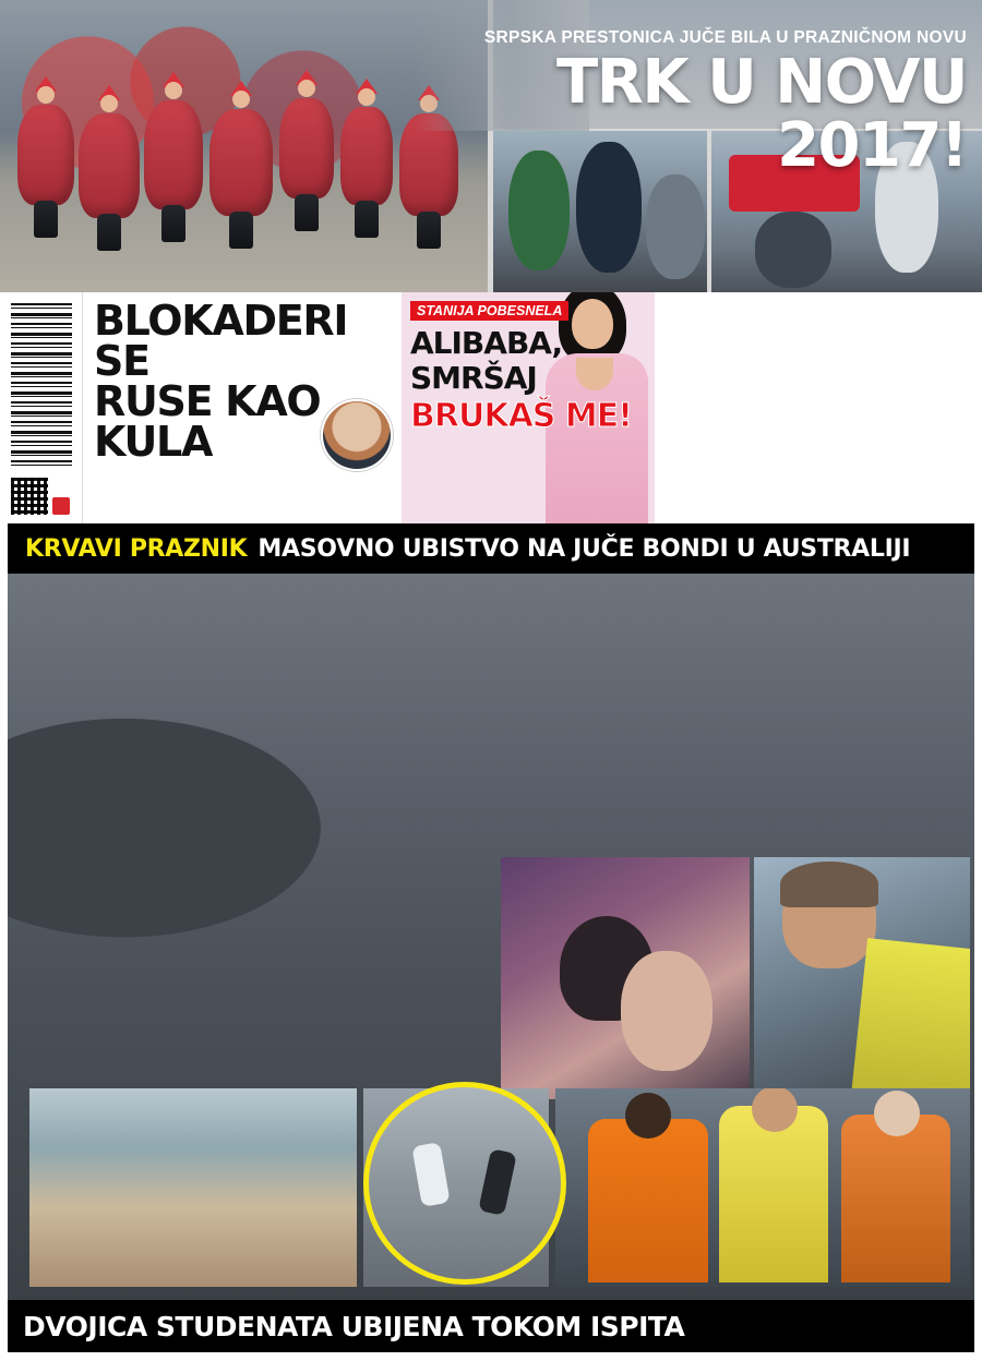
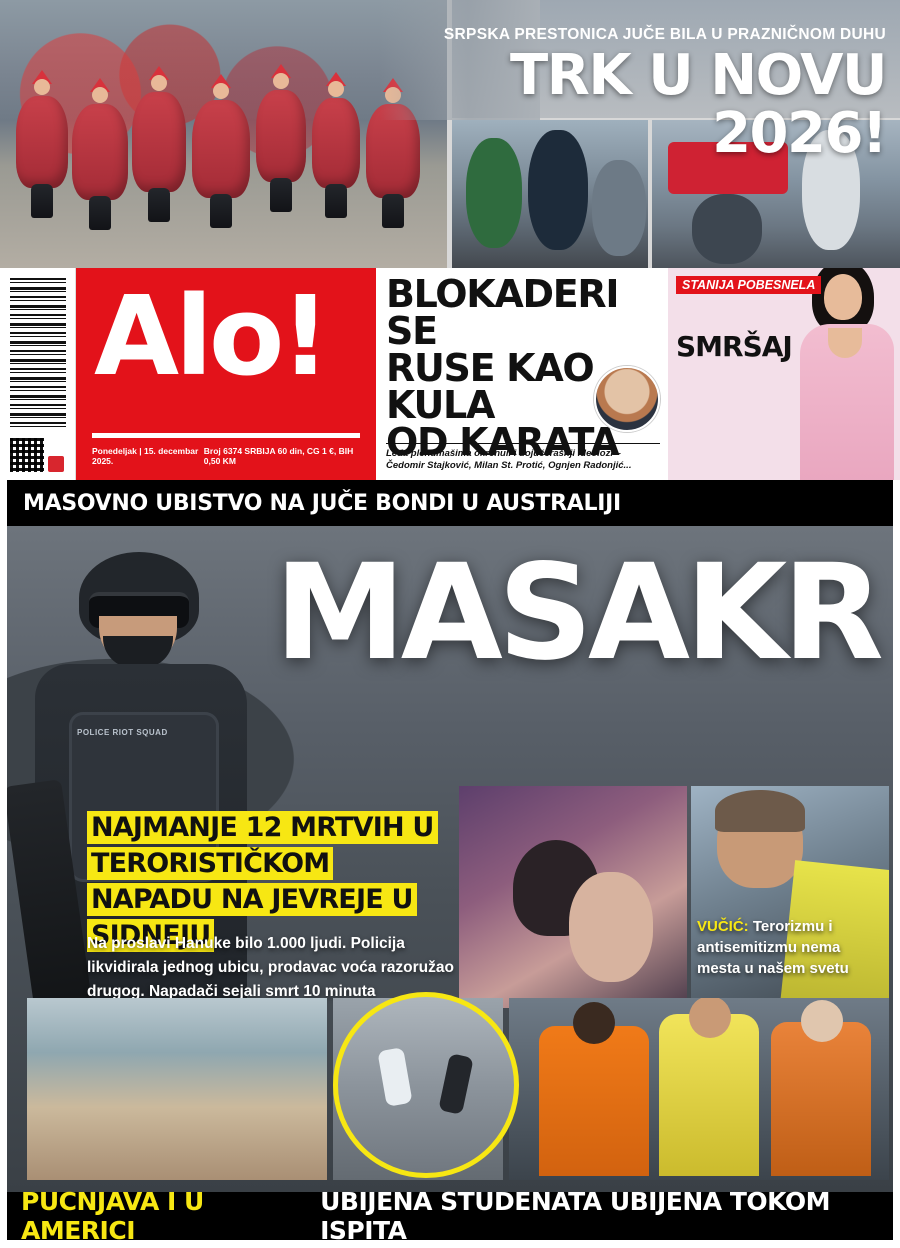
- SRPSKA PRESTONICA JUČE BILA U PRAZNIČNOM NOVU
+ SRPSKA PRESTONICA JUČE BILA U PRAZNIČNOM DUHU
- TRK U NOVU 2017!
+ TRK U NOVU 2026!
+ Alo!
+ Ponedeljak | 15. decembar 2025.
+ Broj 6374 SRBIJA 60 din, CG 1 €, BIH 0,50 KM
  BLOKADERI SE
  RUSE KAO KULA
+ OD KARATA
+ Leđa plenumašima okrenuli i dojučerašnji ideolozi – Čedomir Stajković, Milan St. Protić, Ognjen Radonjić...
  STANIJA POBESNELA
- ALIBABA,
  SMRŠAJ
- BRUKAŠ ME!
- KRVAVI PRAZNIK
  MASOVNO UBISTVO NA JUČE BONDI U AUSTRALIJI
+ POLICE RIOT SQUAD
+ MASAKR
+ NAJMANJE 12 MRTVIH U TERORISTIČKOM NAPADU NA JEVREJE U SIDNEJU
+ Na proslavi Hanuke bilo 1.000 ljudi. Policija likvidirala jednog ubicu, prodavac voća razoružao drugog. Napadači sejali smrt 10 minuta
+ VUČIĆ: Terorizmu i antisemitizmu nema mesta u našem svetu
+ PUCNJAVA I U AMERICI
- DVOJICA STUDENATA UBIJENA TOKOM ISPITA
+ UBIJENA STUDENATA UBIJENA TOKOM ISPITA
